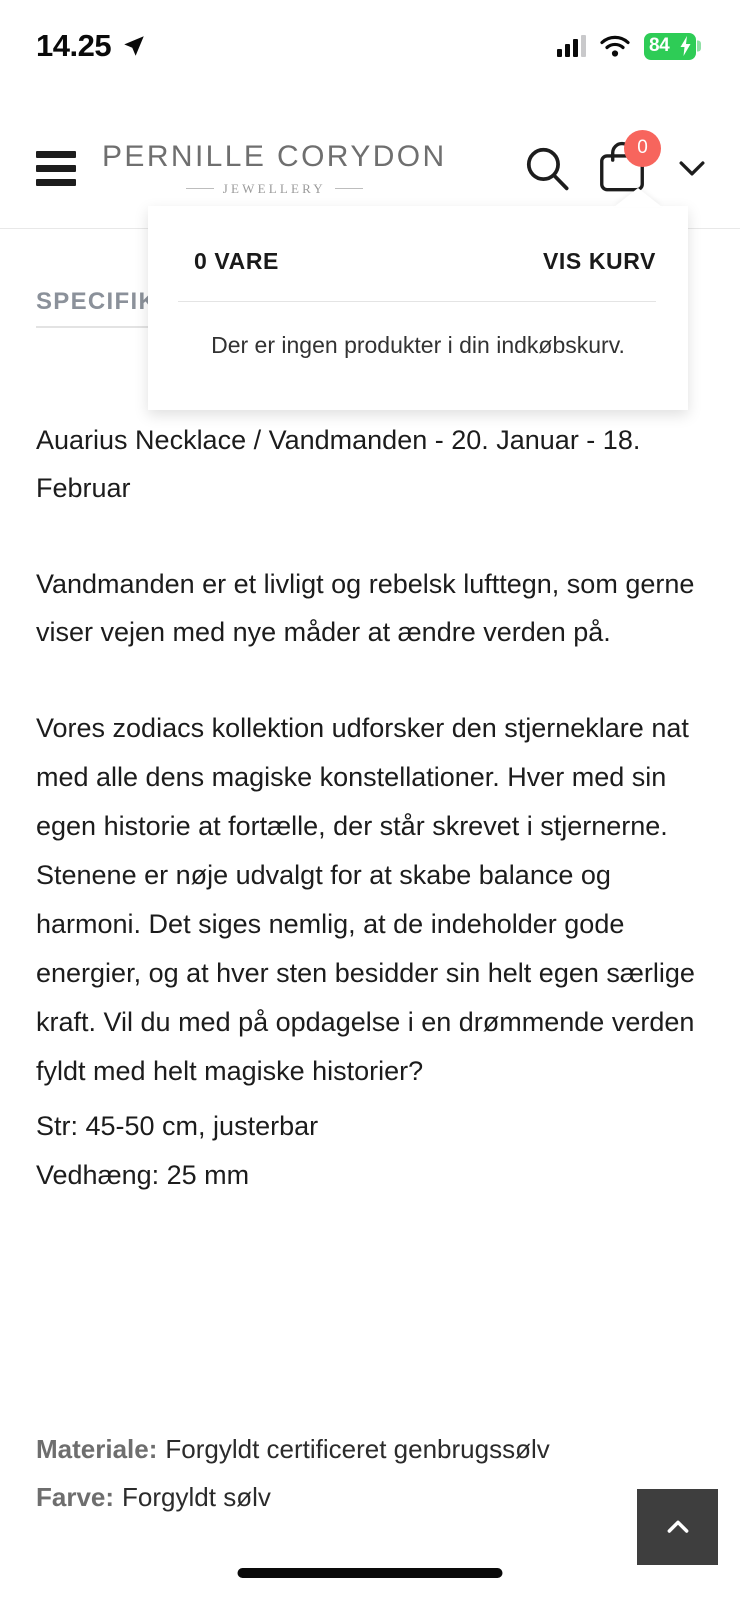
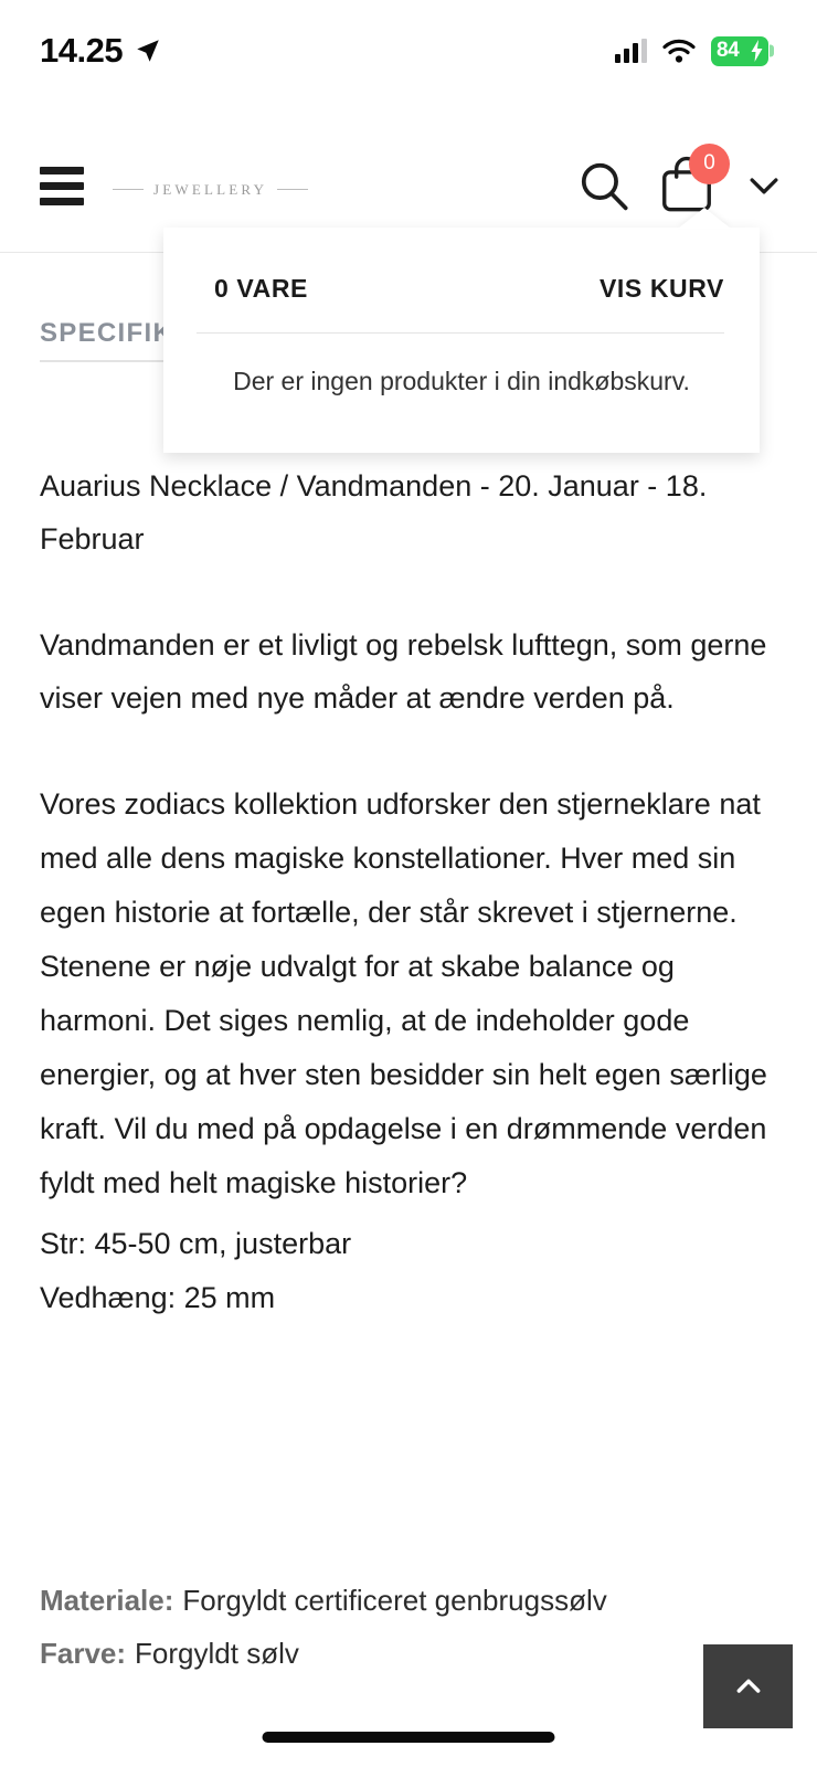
  14.25
  84
- PERNILLE CORYDON
  JEWELLERY
  0
  SPECIFI
  0 VARE
  VIS KURV
  Der er ingen produkter i din indkøbskurv.
  Auarius Necklace / Vandmanden - 20. Januar - 18. Februar
  Vandmanden er et livligt og rebelsk lufttegn, som gerne viser vejen med nye måder at ændre verden på.
  Vores zodiacs kollektion udforsker den stjerneklare nat med alle dens magiske konstellationer. Hver med sin egen historie at fortælle, der står skrevet i stjernerne. Stenene er nøje udvalgt for at skabe balance og harmoni. Det siges nemlig, at de indeholder gode energier, og at hver sten besidder sin helt egen særlige kraft. Vil du med på opdagelse i en drømmende verden fyldt med helt magiske historier?
  Str: 45-50 cm, justerbar
  Vedhæng: 25 mm
  Materiale: Forgyldt certificeret genbrugssølv
  Farve: Forgyldt sølv
